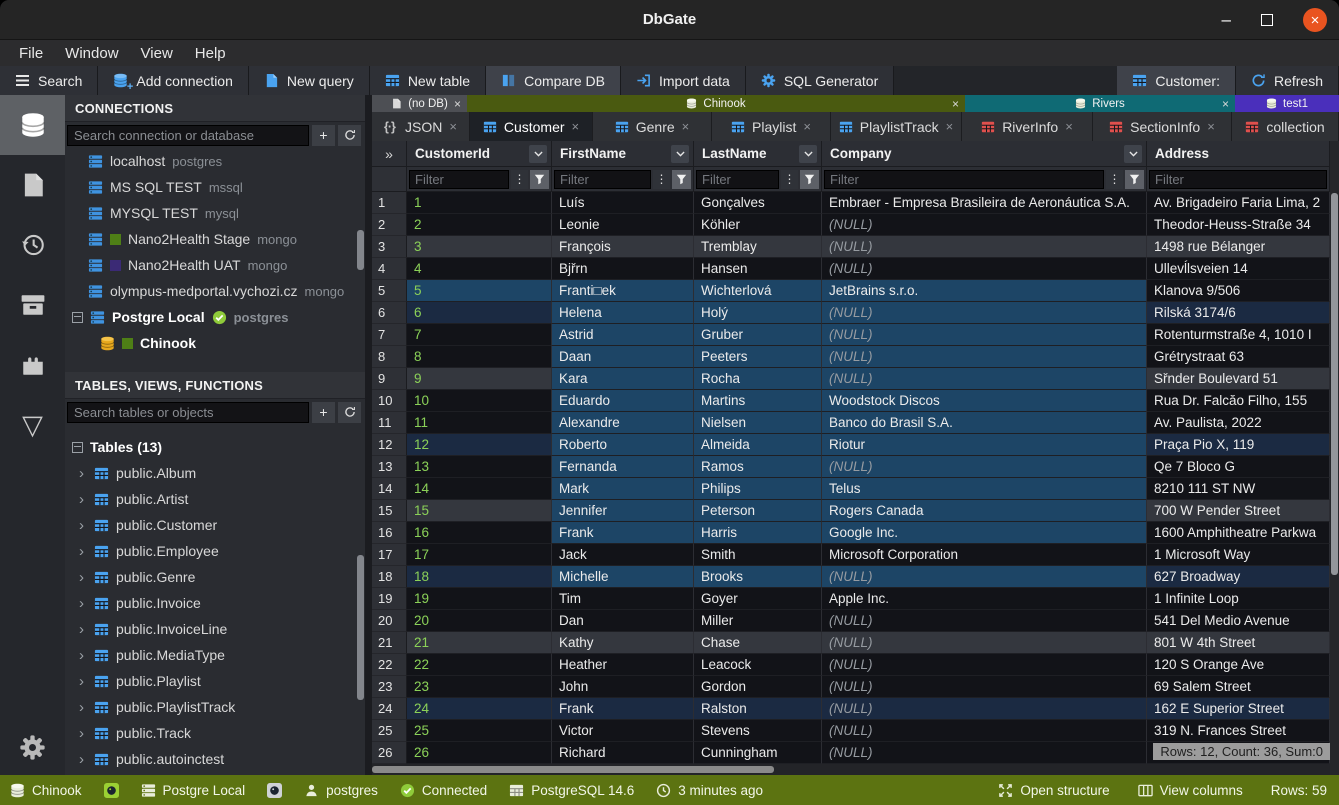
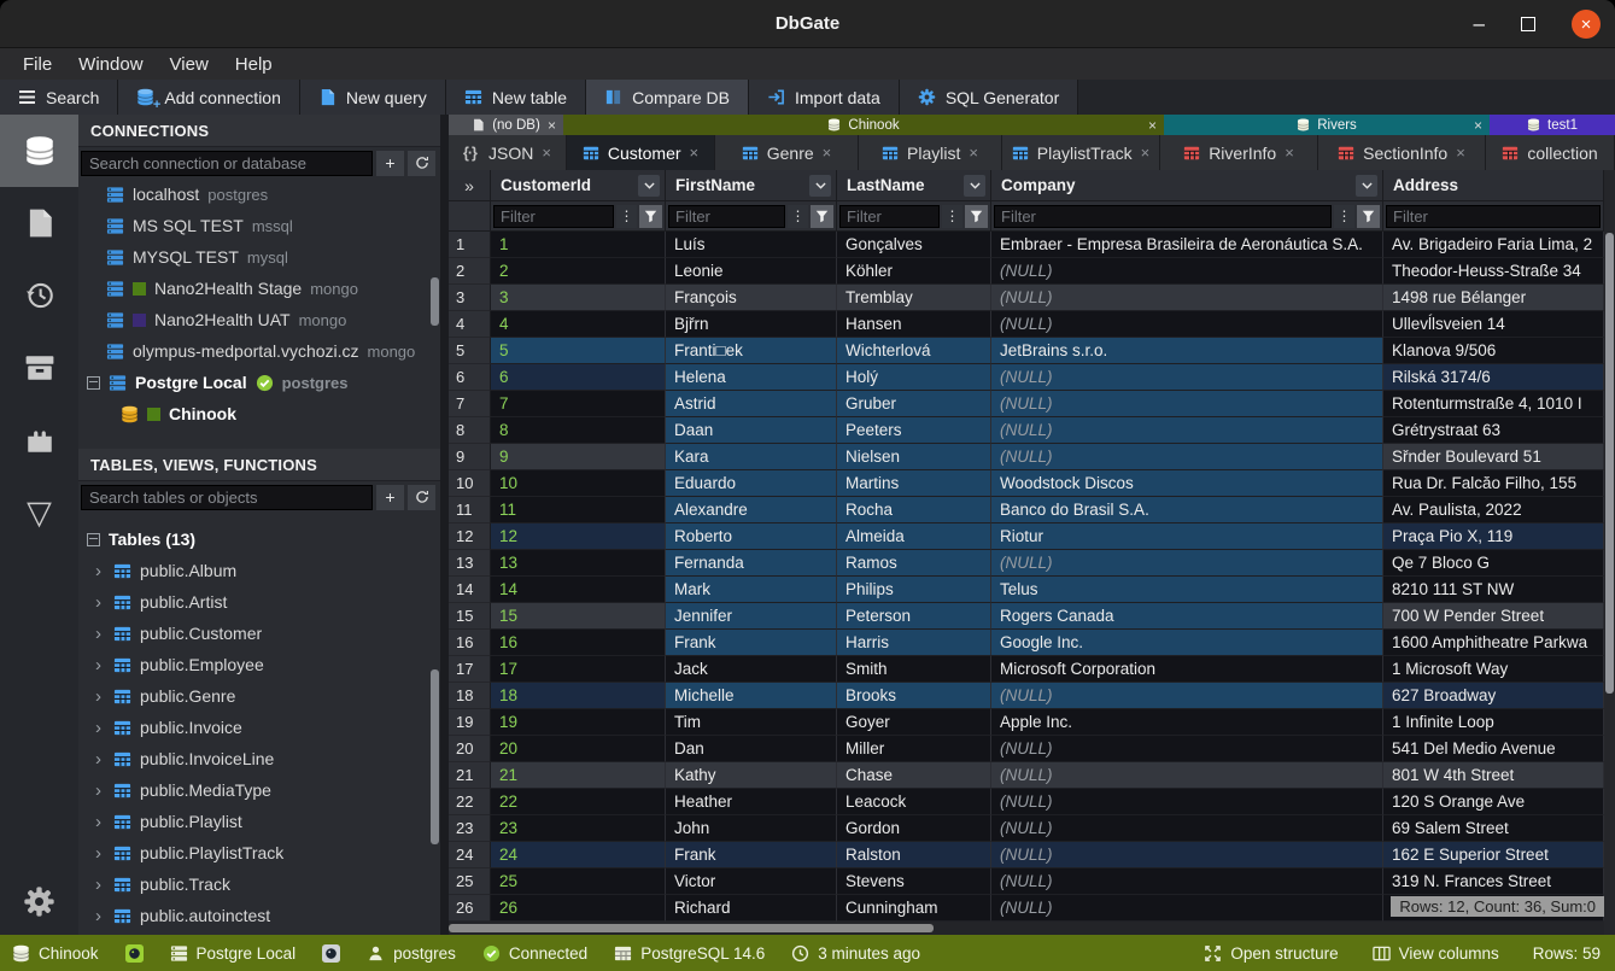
  DbGate
  –
  ×
  File
  Window
  View
  Help
  Search
  +
  Add connection
  New query
  New table
  Compare DB
  Import data
  SQL Generator
- Customer:
- Refresh
  (no DB)
  ×
  Chinook
  ×
  Rivers
  ×
  test1
  {·}
  JSON
  ×
  Customer
  ×
  Genre
  ×
  Playlist
  ×
  PlaylistTrack
  ×
  RiverInfo
  ×
  SectionInfo
  ×
  collection
  ▽
  CONNECTIONS
  Search connection or database
  +
  localhost
  postgres
  MS SQL TEST
  mssql
  MYSQL TEST
  mysql
  Nano2Health Stage
  mongo
  Nano2Health UAT
  mongo
  olympus-medportal.vychozi.cz
  mongo
  Postgre Local
  postgres
  Chinook
  TABLES, VIEWS, FUNCTIONS
  Search tables or objects
  +
  Tables (13)
  ›
  public.Album
  ›
  public.Artist
  ›
  public.Customer
  ›
  public.Employee
  ›
  public.Genre
  ›
  public.Invoice
  ›
  public.InvoiceLine
  ›
  public.MediaType
  ›
  public.Playlist
  ›
  public.PlaylistTrack
  ›
  public.Track
  ›
  public.autoinctest
  »
  CustomerId
  FirstName
  LastName
  Company
  Address
  Filter
  ⋮
  Filter
  ⋮
  Filter
  ⋮
  Filter
  ⋮
  Filter
  1
  1
  Luís
  Gonçalves
  Embraer - Empresa Brasileira de Aeronáutica S.A.
  Av. Brigadeiro Faria Lima, 2
  2
  2
  Leonie
  Köhler
  (NULL)
  Theodor-Heuss-Straße 34
  3
  3
  François
  Tremblay
  (NULL)
  1498 rue Bélanger
  4
  4
  Bjřrn
  Hansen
  (NULL)
  Ullevĺlsveien 14
  5
  5
  Franti□ek
  Wichterlová
  JetBrains s.r.o.
  Klanova 9/506
  6
  6
  Helena
  Holý
  (NULL)
  Rilská 3174/6
  7
  7
  Astrid
  Gruber
  (NULL)
  Rotenturmstraße 4, 1010 I
  8
  8
  Daan
  Peeters
  (NULL)
  Grétrystraat 63
  9
  9
  Kara
- Rocha
+ Nielsen
  (NULL)
  Sřnder Boulevard 51
  10
  10
  Eduardo
  Martins
  Woodstock Discos
  Rua Dr. Falcăo Filho, 155
  11
  11
  Alexandre
- Nielsen
+ Rocha
  Banco do Brasil S.A.
  Av. Paulista, 2022
  12
  12
  Roberto
  Almeida
  Riotur
  Praça Pio X, 119
  13
  13
  Fernanda
  Ramos
  (NULL)
  Qe 7 Bloco G
  14
  14
  Mark
  Philips
  Telus
  8210 111 ST NW
  15
  15
  Jennifer
  Peterson
  Rogers Canada
  700 W Pender Street
  16
  16
  Frank
  Harris
  Google Inc.
  1600 Amphitheatre Parkwa
  17
  17
  Jack
  Smith
  Microsoft Corporation
  1 Microsoft Way
  18
  18
  Michelle
  Brooks
  (NULL)
  627 Broadway
  19
  19
  Tim
  Goyer
  Apple Inc.
  1 Infinite Loop
  20
  20
  Dan
  Miller
  (NULL)
  541 Del Medio Avenue
  21
  21
  Kathy
  Chase
  (NULL)
  801 W 4th Street
  22
  22
  Heather
  Leacock
  (NULL)
  120 S Orange Ave
  23
  23
  John
  Gordon
  (NULL)
  69 Salem Street
  24
  24
  Frank
  Ralston
  (NULL)
  162 E Superior Street
  25
  25
  Victor
  Stevens
  (NULL)
  319 N. Frances Street
  26
  26
  Richard
  Cunningham
  (NULL)
  Rows: 12, Count: 36, Sum:0
  Chinook
  Postgre Local
  postgres
  Connected
  PostgreSQL 14.6
  3 minutes ago
  Open structure
  View columns
  Rows: 59
